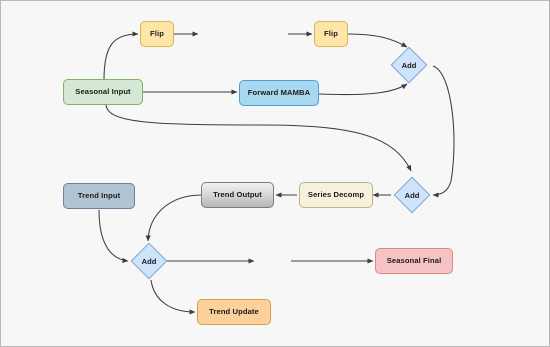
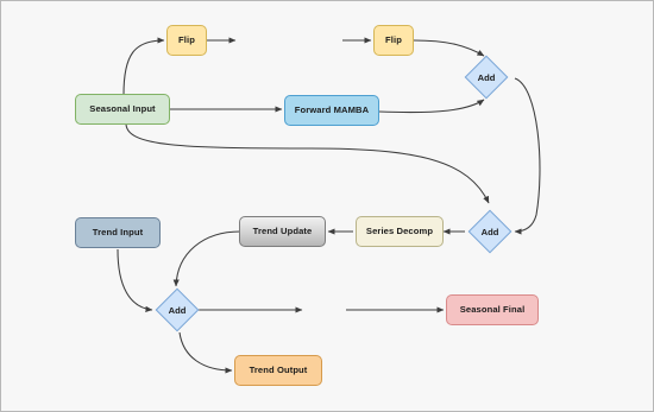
  Seasonal Input
  Flip
  Flip
  Forward MAMBA
  Series Decomp
- Trend Output
+ Trend Update
  Trend Input
  Seasonal Final
- Trend Update
+ Trend Output
  Add
  Add
  Add
